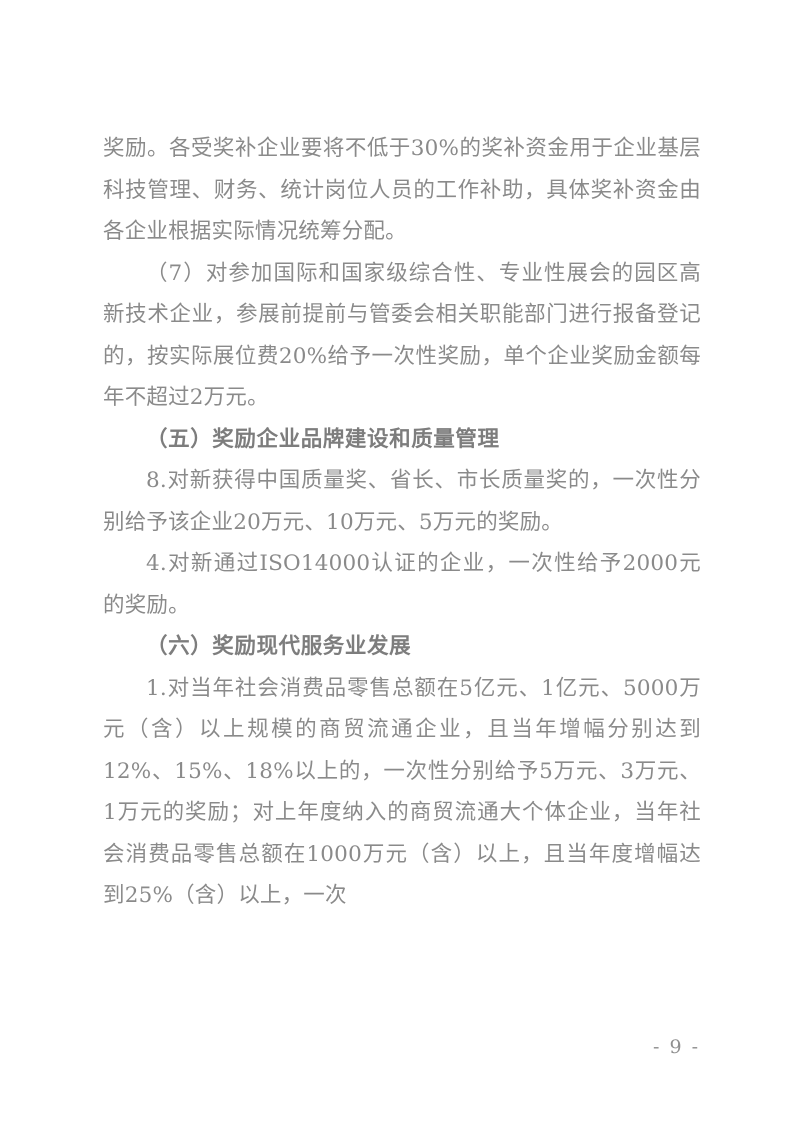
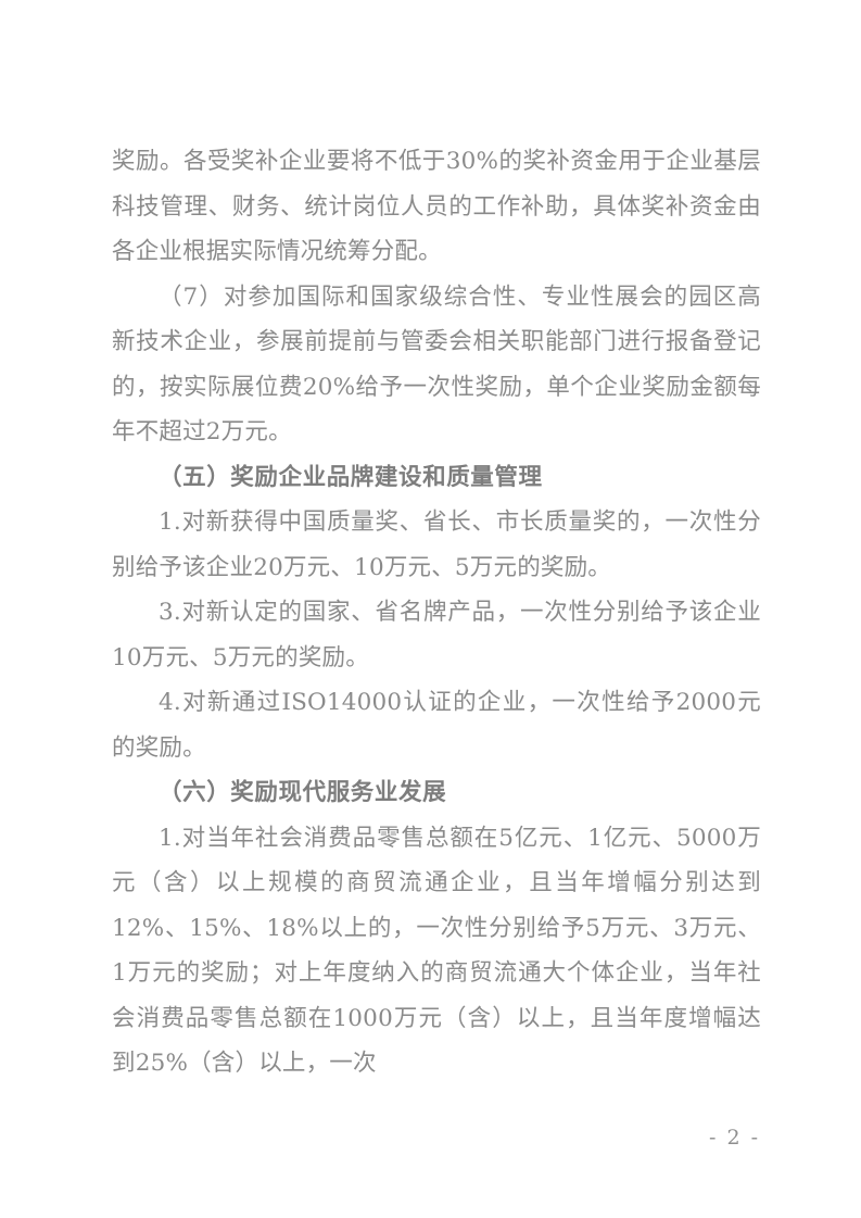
  奖励。各受奖补企业要将不低于30%的奖补资金用于企业基层科技管理、财务、统计岗位人员的工作补助，具体奖补资金由各企业根据实际情况统筹分配。
  （7）对参加国际和国家级综合性、专业性展会的园区高新技术企业，参展前提前与管委会相关职能部门进行报备登记的，按实际展位费20%给予一次性奖励，单个企业奖励金额每年不超过2万元。
  （五）奖励企业品牌建设和质量管理
- 8.对新获得中国质量奖、省长、市长质量奖的，一次性分别给予该企业20万元、10万元、5万元的奖励。
+ 1.对新获得中国质量奖、省长、市长质量奖的，一次性分别给予该企业20万元、10万元、5万元的奖励。
+ 3.对新认定的国家、省名牌产品，一次性分别给予该企业10万元、5万元的奖励。
  4.对新通过ISO14000认证的企业，一次性给予2000元的奖励。
  （六）奖励现代服务业发展
  1.对当年社会消费品零售总额在5亿元、1亿元、5000万元（含）以上规模的商贸流通企业，且当年增幅分别达到12%、15%、18%以上的，一次性分别给予5万元、3万元、1万元的奖励；对上年度纳入的商贸流通大个体企业，当年社会消费品零售总额在1000万元（含）以上，且当年度增幅达到25%（含）以上，一次
- - 9 -
+ - 2 -
